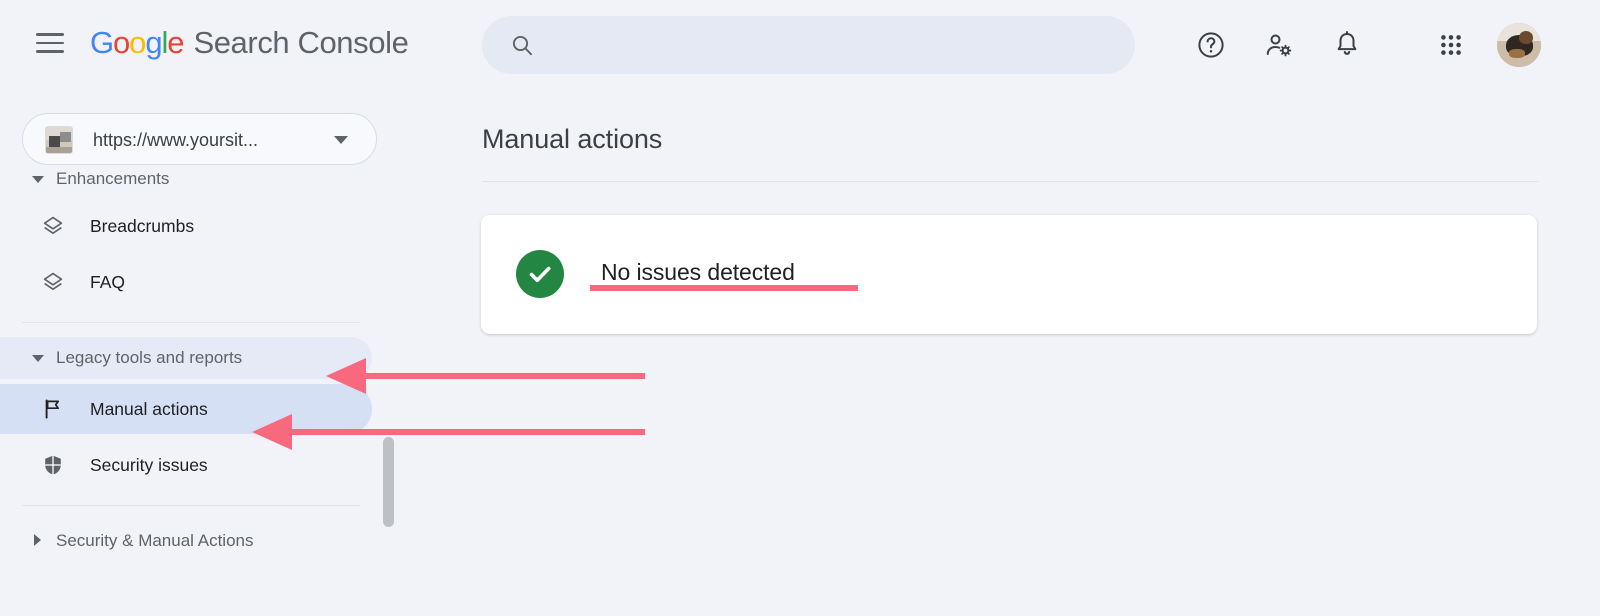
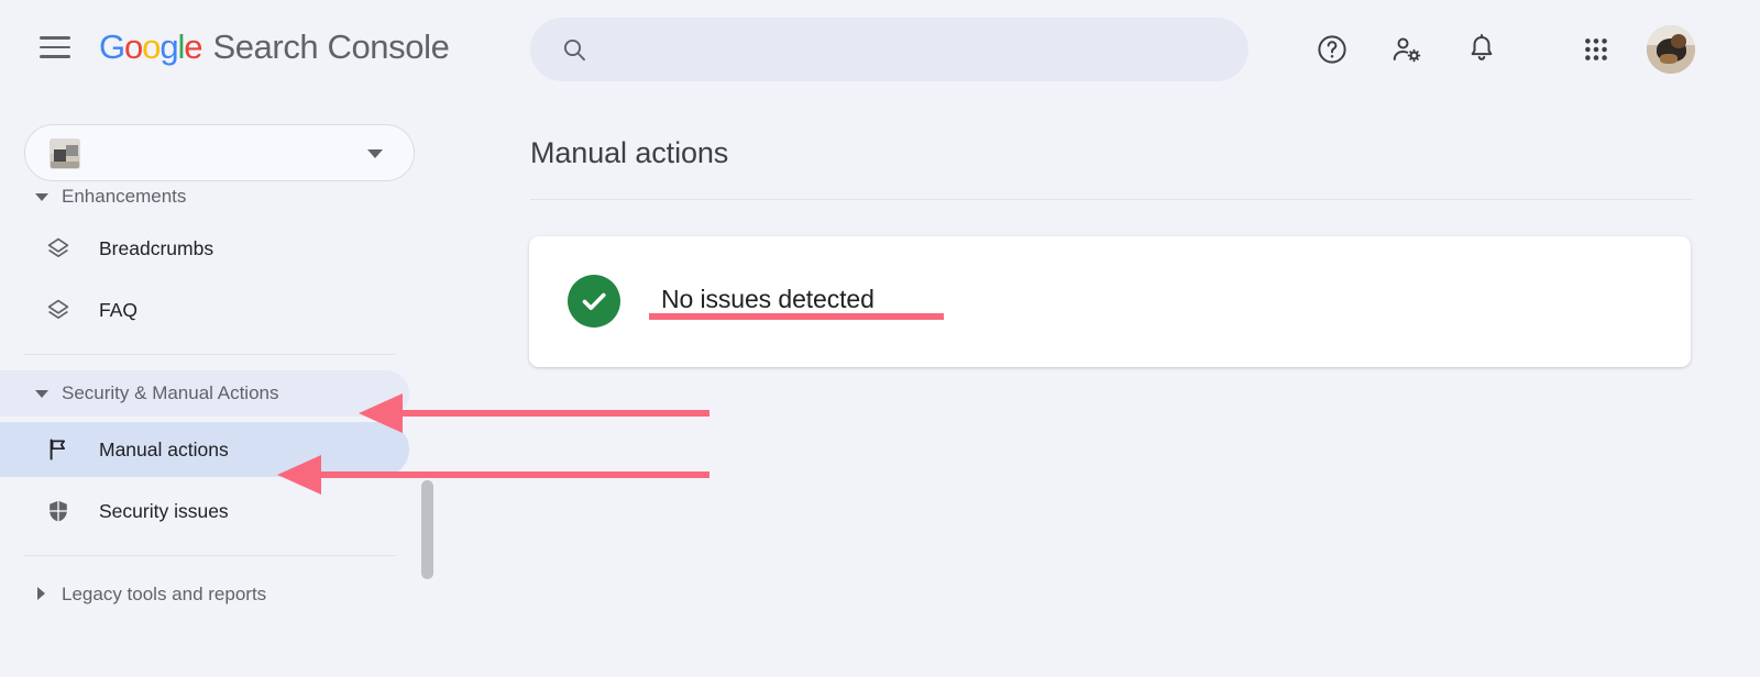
  Google Search Console
- https://www.yoursit...
  Enhancements
  Breadcrumbs
  FAQ
- Legacy tools and reports
+ Security & Manual Actions
  Manual actions
  Security issues
- Security & Manual Actions
+ Legacy tools and reports
  Manual actions
  No issues detected
